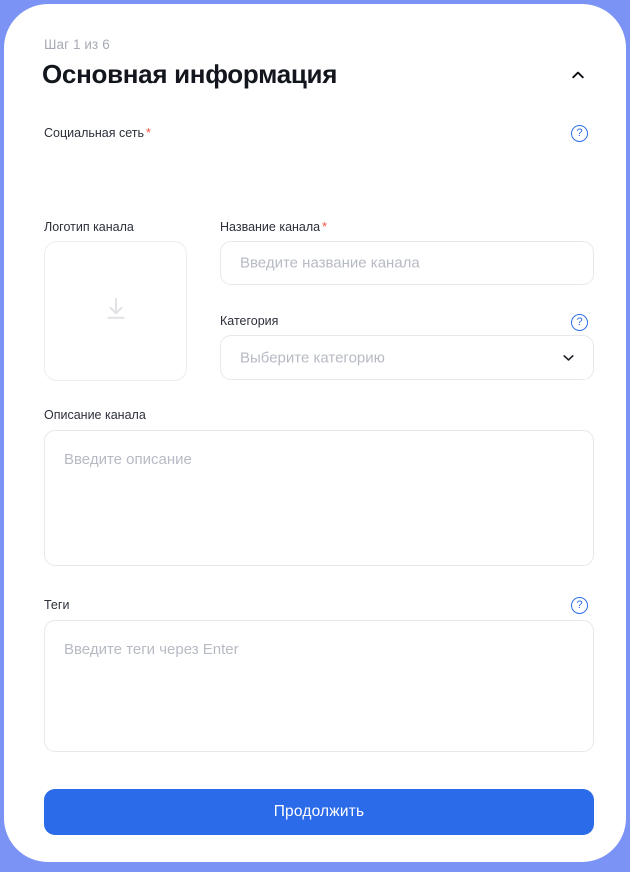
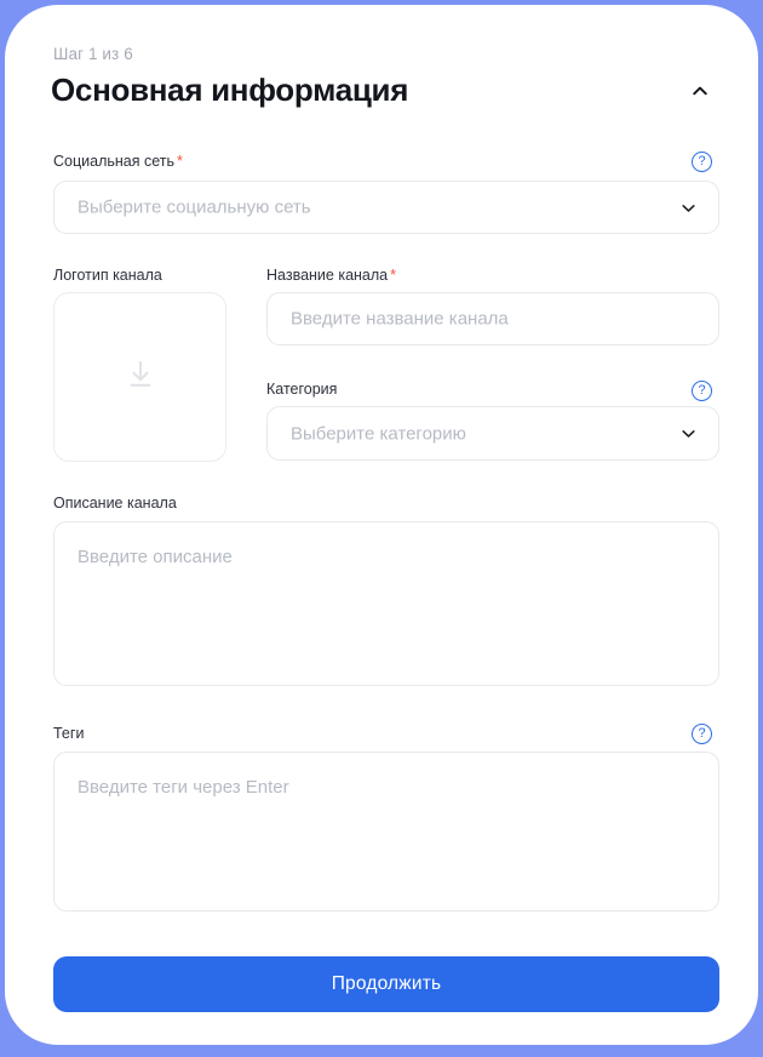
  Шаг 1 из 6
  Основная информация
  Социальная сеть *
  ?
+ Выберите социальную сеть
  Логотип канала
  Название канала *
  Введите название канала
  Категория
  ?
  Выберите категорию
  Описание канала
  Введите описание
  Теги
  ?
  Введите теги через Enter
  Продолжить
